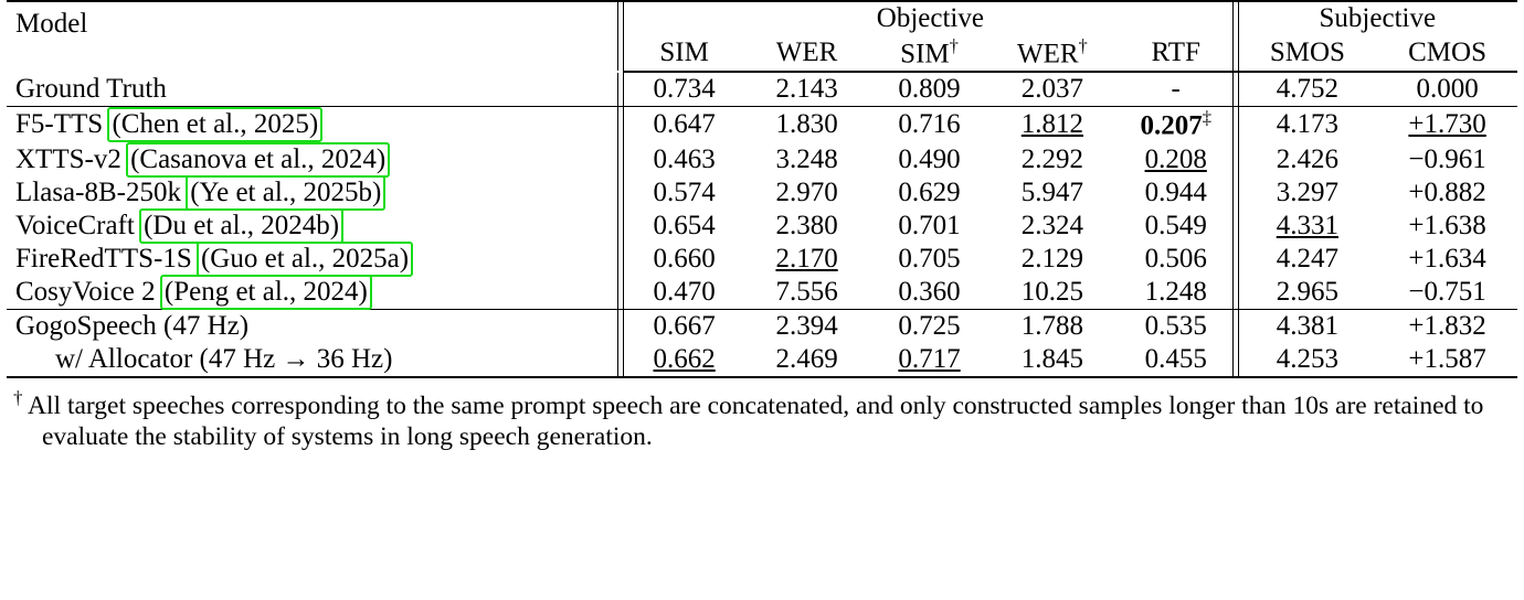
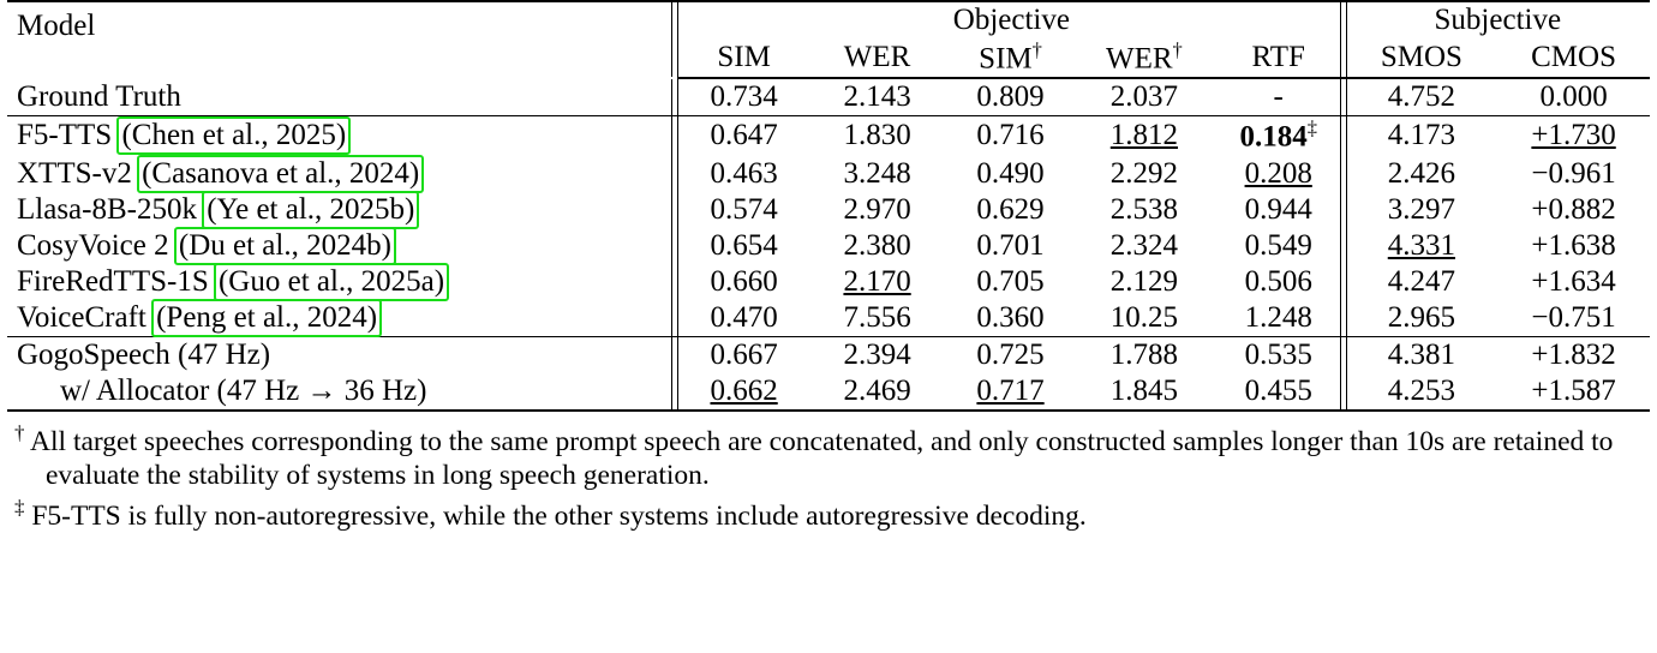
  Model	Objective	Subjective
  SIM	WER	SIM†	WER†	RTF	SMOS	CMOS
  Ground Truth	0.734	2.143	0.809	2.037	-	4.752	0.000
- F5-TTS (Chen et al., 2025)	0.647	1.830	0.716	1.812	0.207‡	4.173	+1.730
+ F5-TTS (Chen et al., 2025)	0.647	1.830	0.716	1.812	0.184‡	4.173	+1.730
  XTTS-v2 (Casanova et al., 2024)	0.463	3.248	0.490	2.292	0.208	2.426	−0.961
- Llasa-8B-250k (Ye et al., 2025b)	0.574	2.970	0.629	5.947	0.944	3.297	+0.882
+ Llasa-8B-250k (Ye et al., 2025b)	0.574	2.970	0.629	2.538	0.944	3.297	+0.882
- VoiceCraft (Du et al., 2024b)	0.654	2.380	0.701	2.324	0.549	4.331	+1.638
+ CosyVoice 2 (Du et al., 2024b)	0.654	2.380	0.701	2.324	0.549	4.331	+1.638
  FireRedTTS-1S (Guo et al., 2025a)	0.660	2.170	0.705	2.129	0.506	4.247	+1.634
- CosyVoice 2 (Peng et al., 2024)	0.470	7.556	0.360	10.25	1.248	2.965	−0.751
+ VoiceCraft (Peng et al., 2024)	0.470	7.556	0.360	10.25	1.248	2.965	−0.751
  GogoSpeech (47 Hz)	0.667	2.394	0.725	1.788	0.535	4.381	+1.832
  w/ Allocator (47 Hz → 36 Hz)	0.662	2.469	0.717	1.845	0.455	4.253	+1.587
  † All target speeches corresponding to the same prompt speech are concatenated, and only constructed samples longer than 10s are retained to evaluate the stability of systems in long speech generation.
+ ‡ F5-TTS is fully non-autoregressive, while the other systems include autoregressive decoding.
